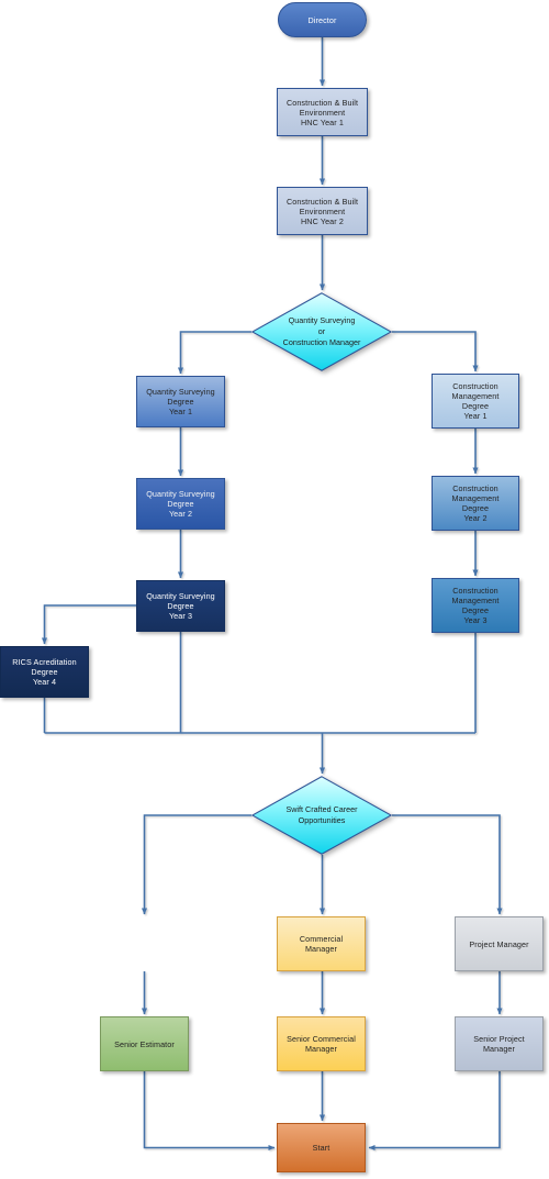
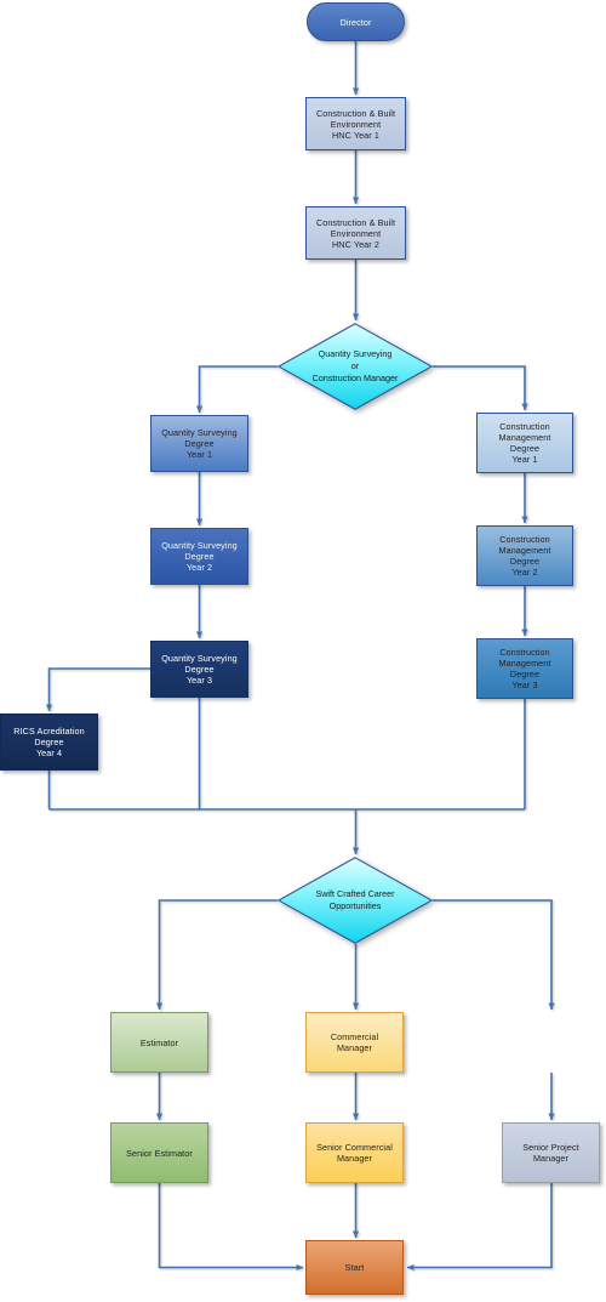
  Director
  Construction & Built
  Environment
  HNC Year 1
  Construction & Built
  Environment
  HNC Year 2
  Quantity Surveying
  or
  Construction Manager
  Quantity Surveying
  Degree
  Year 1
  Quantity Surveying
  Degree
  Year 2
  Quantity Surveying
  Degree
  Year 3
  RICS Acreditation
  Degree
  Year 4
  Construction
  Management
  Degree
  Year 1
  Construction
  Management
  Degree
  Year 2
  Construction
  Management
  Degree
  Year 3
  Swift Crafted Career
  Opportunities
+ Estimator
  Senior Estimator
  Commercial
  Manager
  Senior Commercial
  Manager
- Project Manager
  Senior Project
  Manager
  Start
